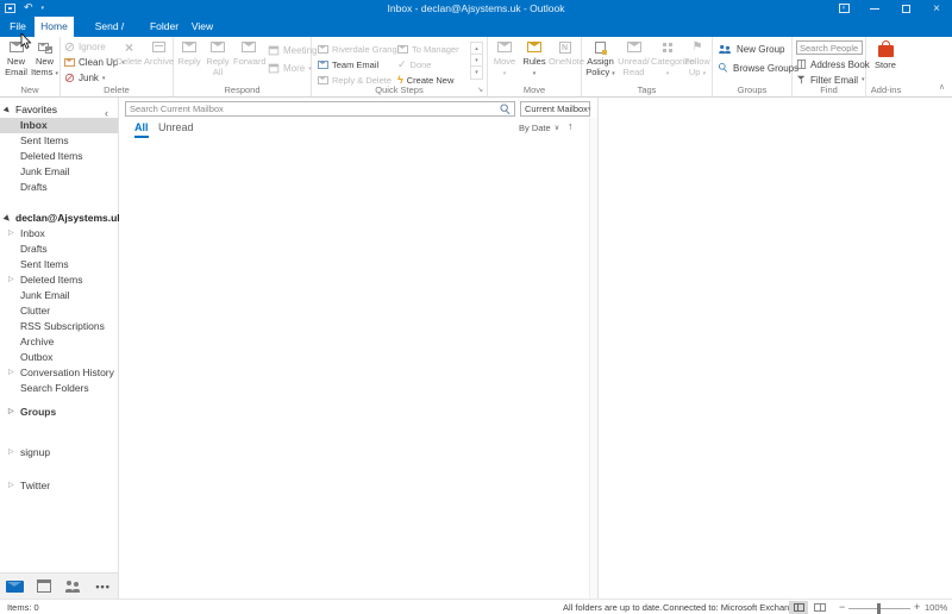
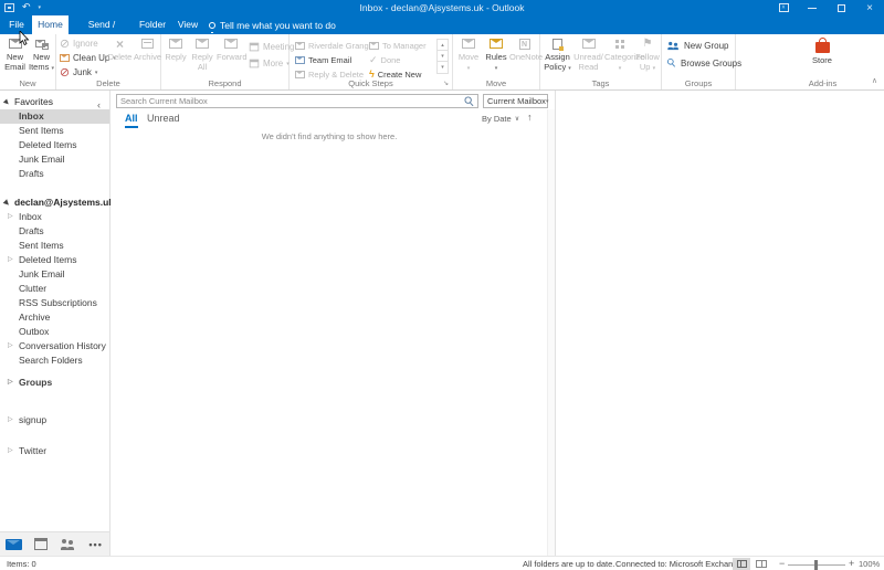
  ↶
  Inbox - declan@Ajsystems.uk - Outlook
  ×
  File
  Home
  Folder
  View
+ Tell me what you want to do
  New
  Email
  New
  Items
  New
  Ignore
  Clean Up
  Junk
  ×
  Delete
  Archive
  Delete
  Reply
  Reply
  All
  Forward
  Meeting
  More
  Respond
  Riverdale Grang
  Team Email
  Reply & Delete
  To Manager
  ✓
  Done
  ϟ
  Create New
  Quick Steps
  Move
  Rules
  OneNot
  Move
  Assign
  Policy
  Unread/
  Read
  Categori
  ⚑
  Follow
  Tags
  New Group
  Browse Groups
  Groups
- Search People
- Address Book
- Filter Email
- Find
  Store
  Add-ins
  Favorites
  ‹
  Inbox
  Sent Items
  Deleted Items
  Junk Email
  Drafts
  declan@Ajsystems.u
  Inbox
  Drafts
  Sent Items
  Deleted Items
  Junk Email
  Clutter
  RSS Subscriptions
  Archive
  Outbox
  Conversation History
  Search Folders
  Groups
  signup
  Twitter
  •••
  Search Current Mailbox
  Current Mailbox
  All
  Unread
  By Date
  ↑
+ We didn't find anything to show here.
  Items: 0
  All folders are up to date.
  Connected to: Microsoft Exchan
  −
  +
  100%
